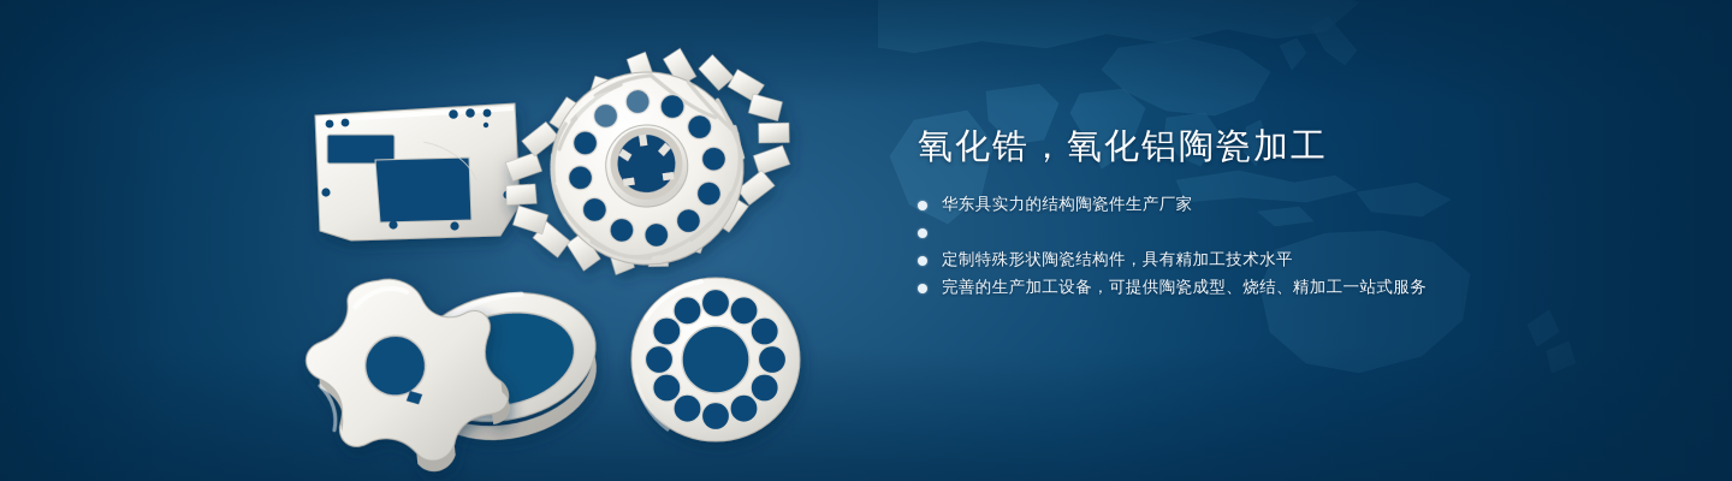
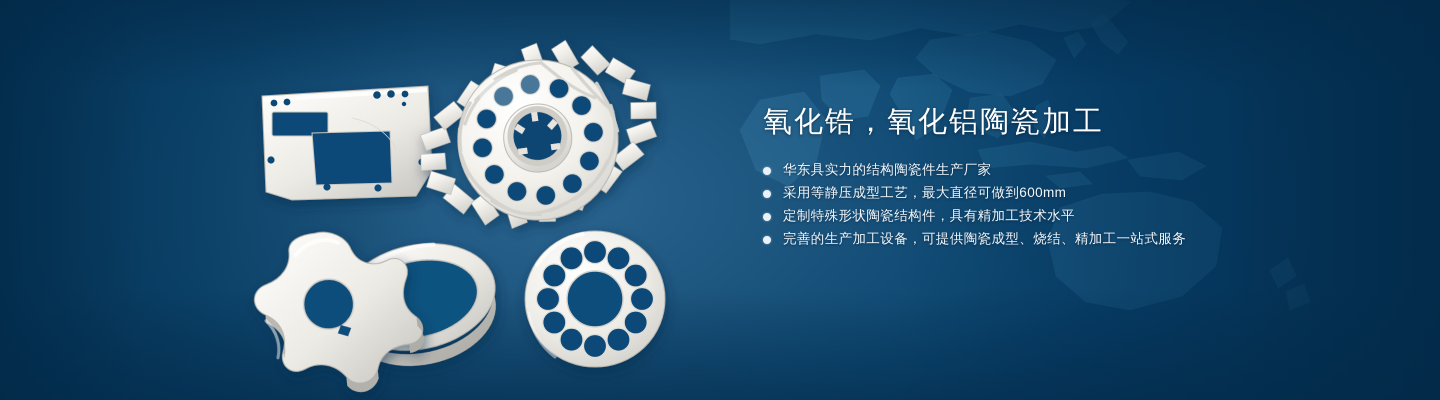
  氧化锆，氧化铝陶瓷加工
  华东具实力的结构陶瓷件生产厂家
+ 采用等静压成型工艺，最大直径可做到600mm
  定制特殊形状陶瓷结构件，具有精加工技术水平
  完善的生产加工设备，可提供陶瓷成型、烧结、精加工一站式服务
